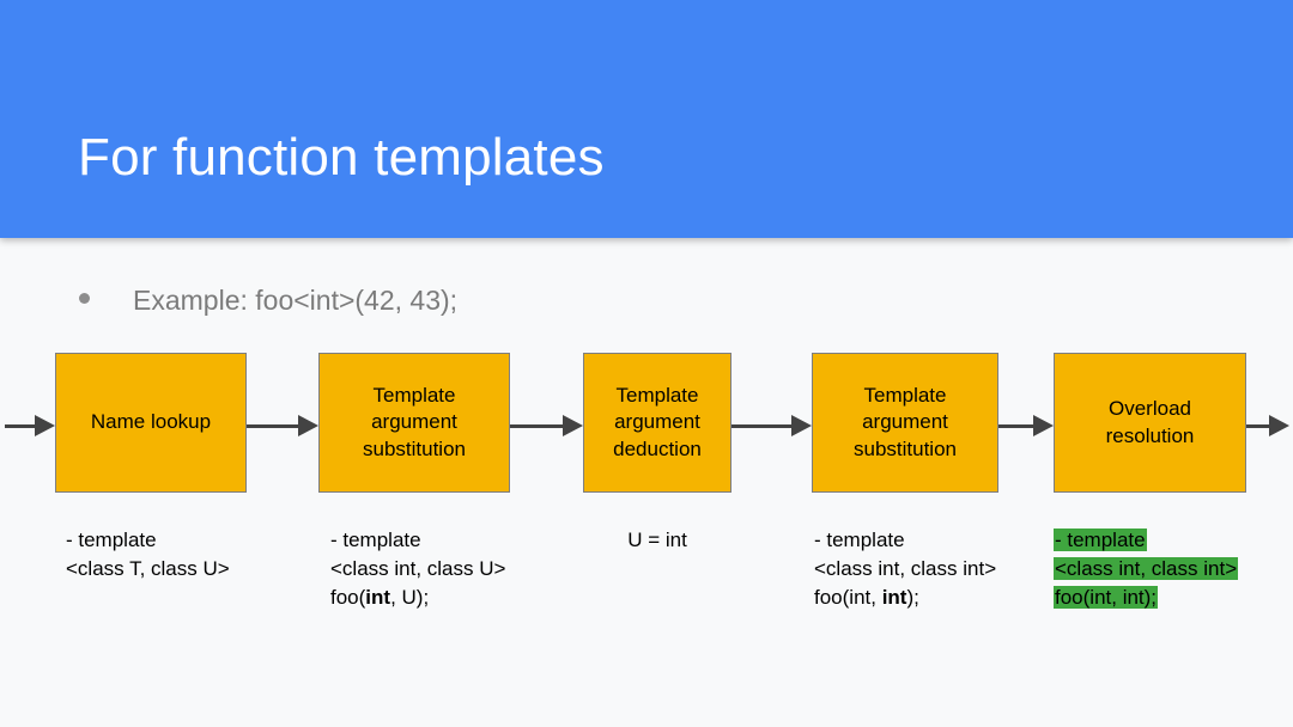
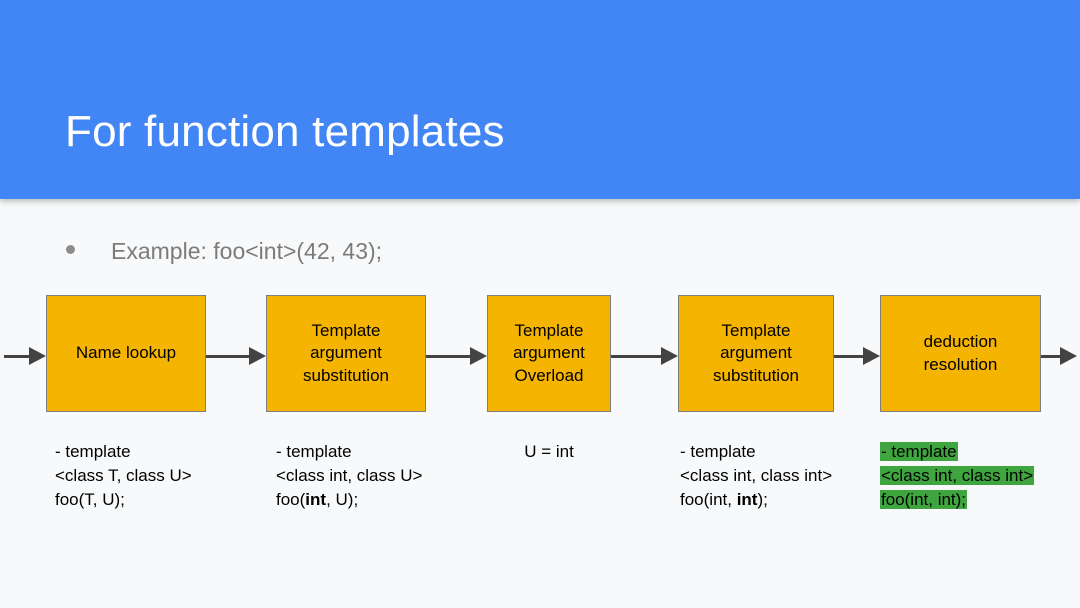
  For function templates
  Example: foo<int>(42, 43);
  Name lookup
  Template
  argument
  substitution
  Template
  argument
- deduction
+ Overload
  Template
  argument
  substitution
- Overload
+ deduction
  resolution
  - template
  <class T, class U>
+ foo(T, U);
  - template
  <class int, class U>
  foo(int, U);
  U = int
  - template
  <class int, class int>
  foo(int, int);
  - template
  <class int, class int>
  foo(int, int);
